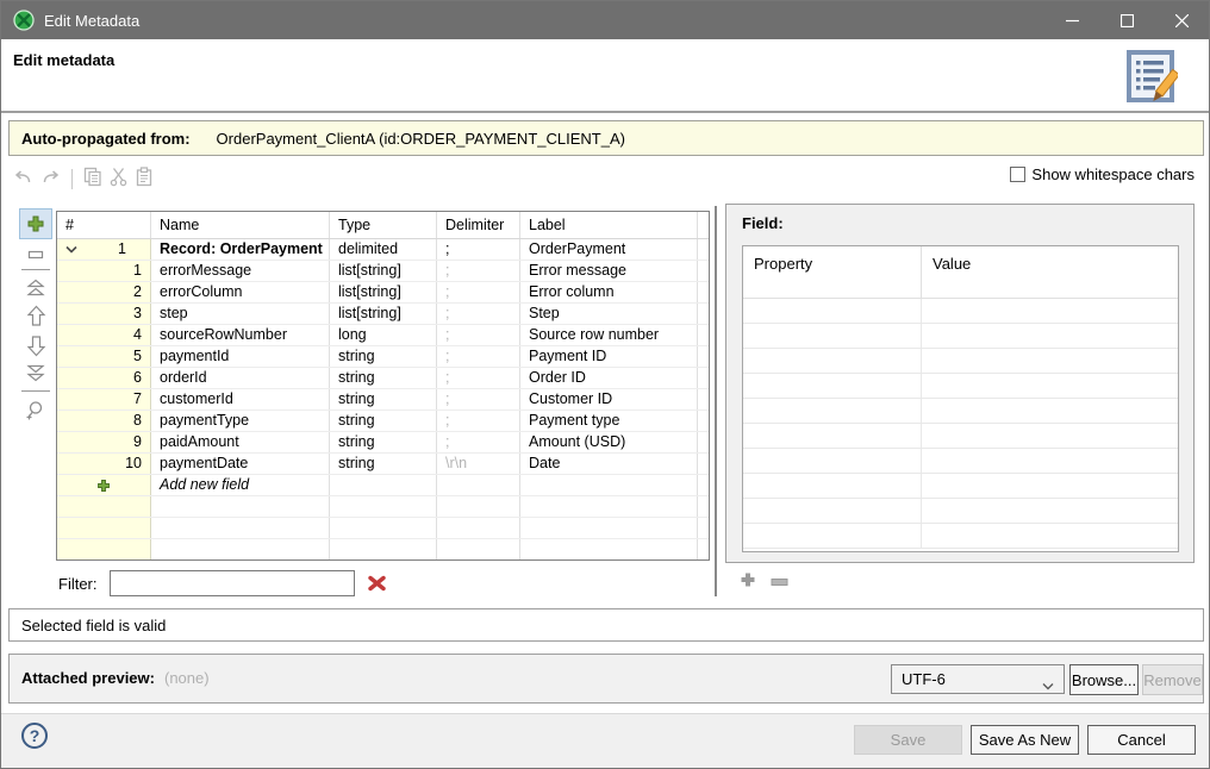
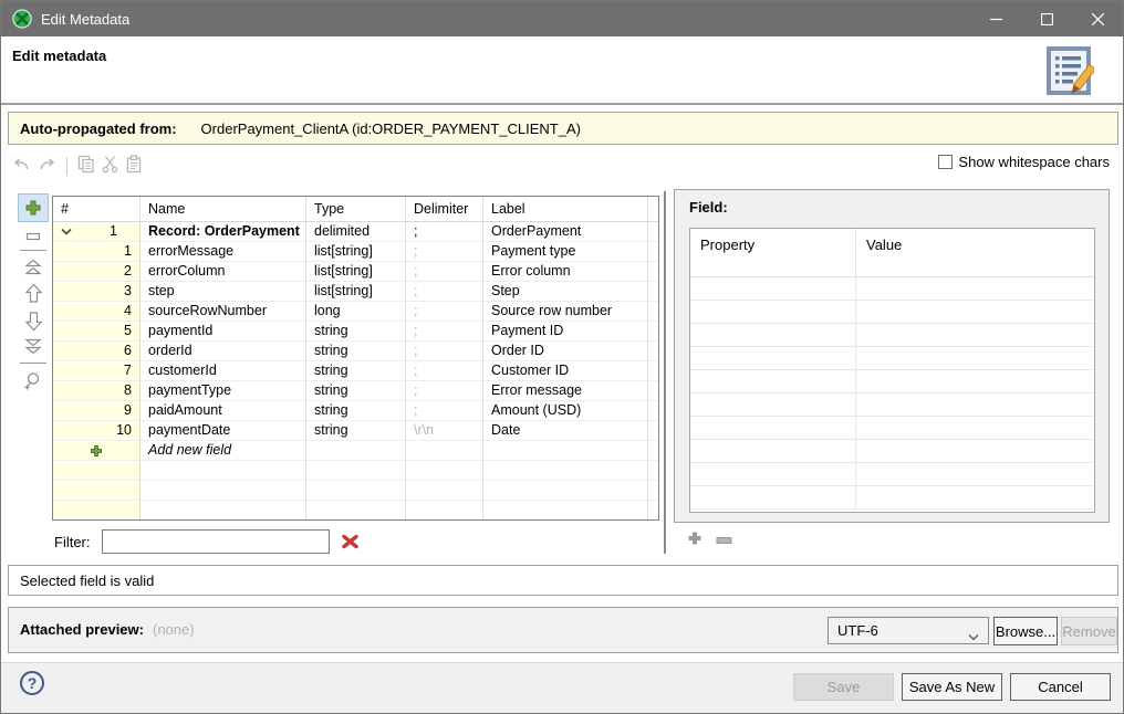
  Edit Metadata
  Edit metadata
  Auto-propagated from:
  OrderPayment_ClientA (id:ORDER_PAYMENT_CLIENT_A)
  Show whitespace chars
  #
  Name
  Type
  Delimiter
  Label
  1
  Record: OrderPayment
  delimited
  ;
  OrderPayment
  1
  errorMessage
  list[string]
  ;
- Error message
+ Payment type
  2
  errorColumn
  list[string]
  ;
  Error column
  3
  step
  list[string]
  ;
  Step
  4
  sourceRowNumber
  long
  ;
  Source row number
  5
  paymentId
  string
  ;
  Payment ID
  6
  orderId
  string
  ;
  Order ID
  7
  customerId
  string
  ;
  Customer ID
  8
  paymentType
  string
  ;
- Payment type
+ Error message
  9
  paidAmount
  string
  ;
  Amount (USD)
  10
  paymentDate
  string
  \r\n
  Date
  Add new field
  Filter:
  Field:
  Property
  Value
  Selected field is valid
  Attached preview:
  (none)
  UTF-6
  Browse...
  Remove
  ?
  Save
  Save As New
  Cancel
